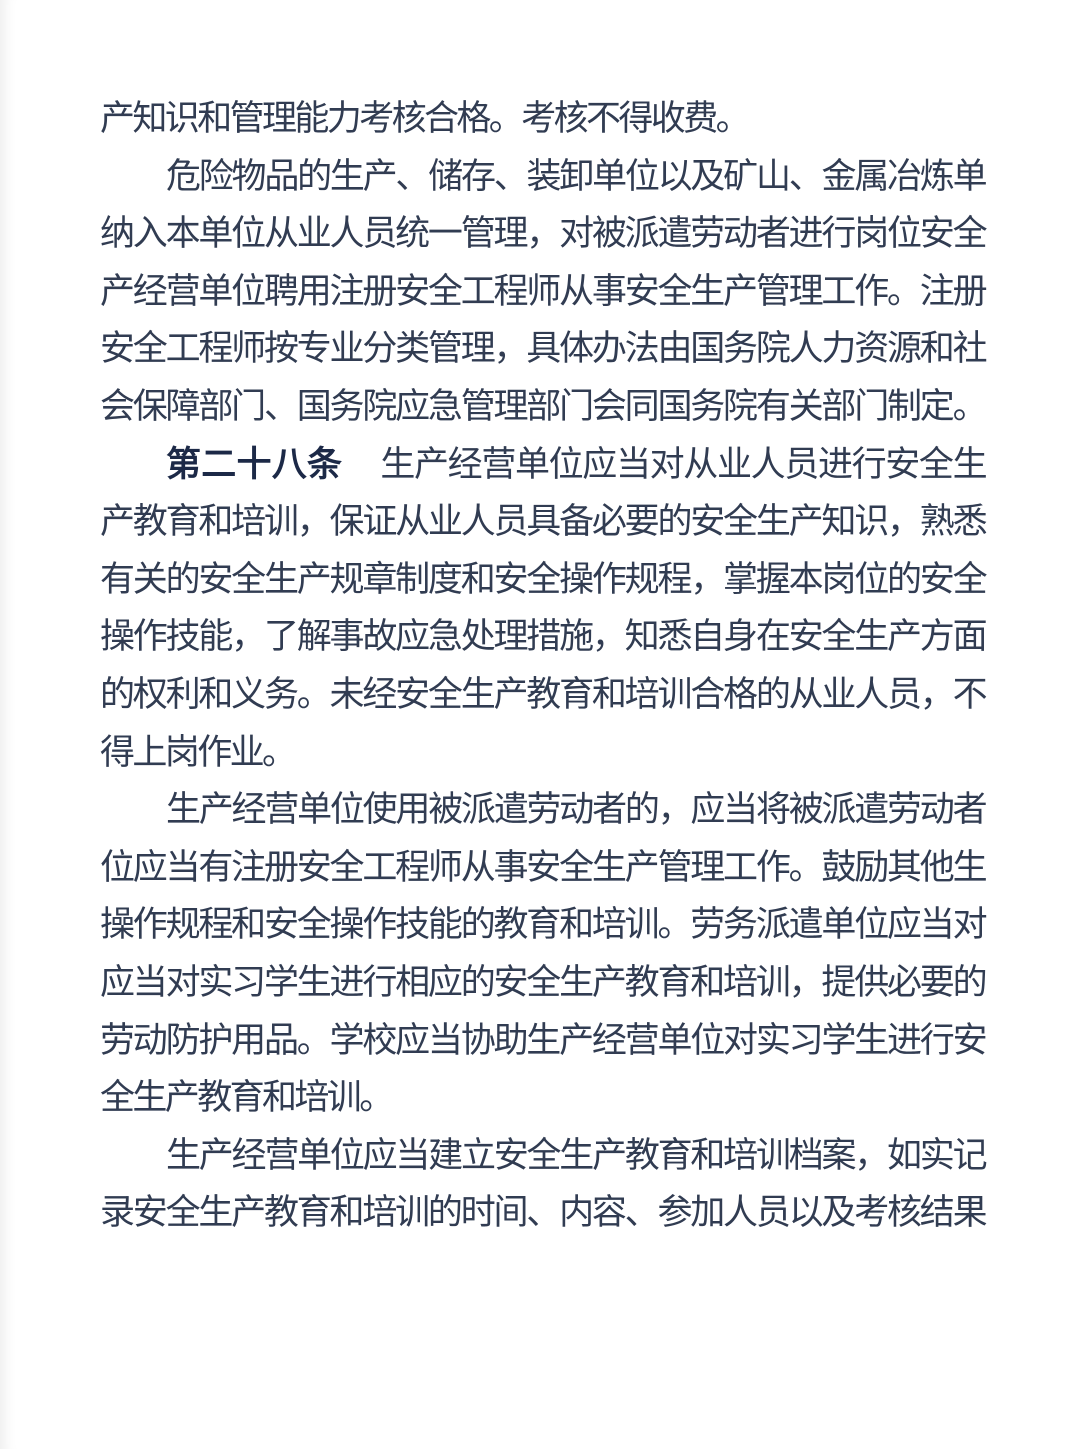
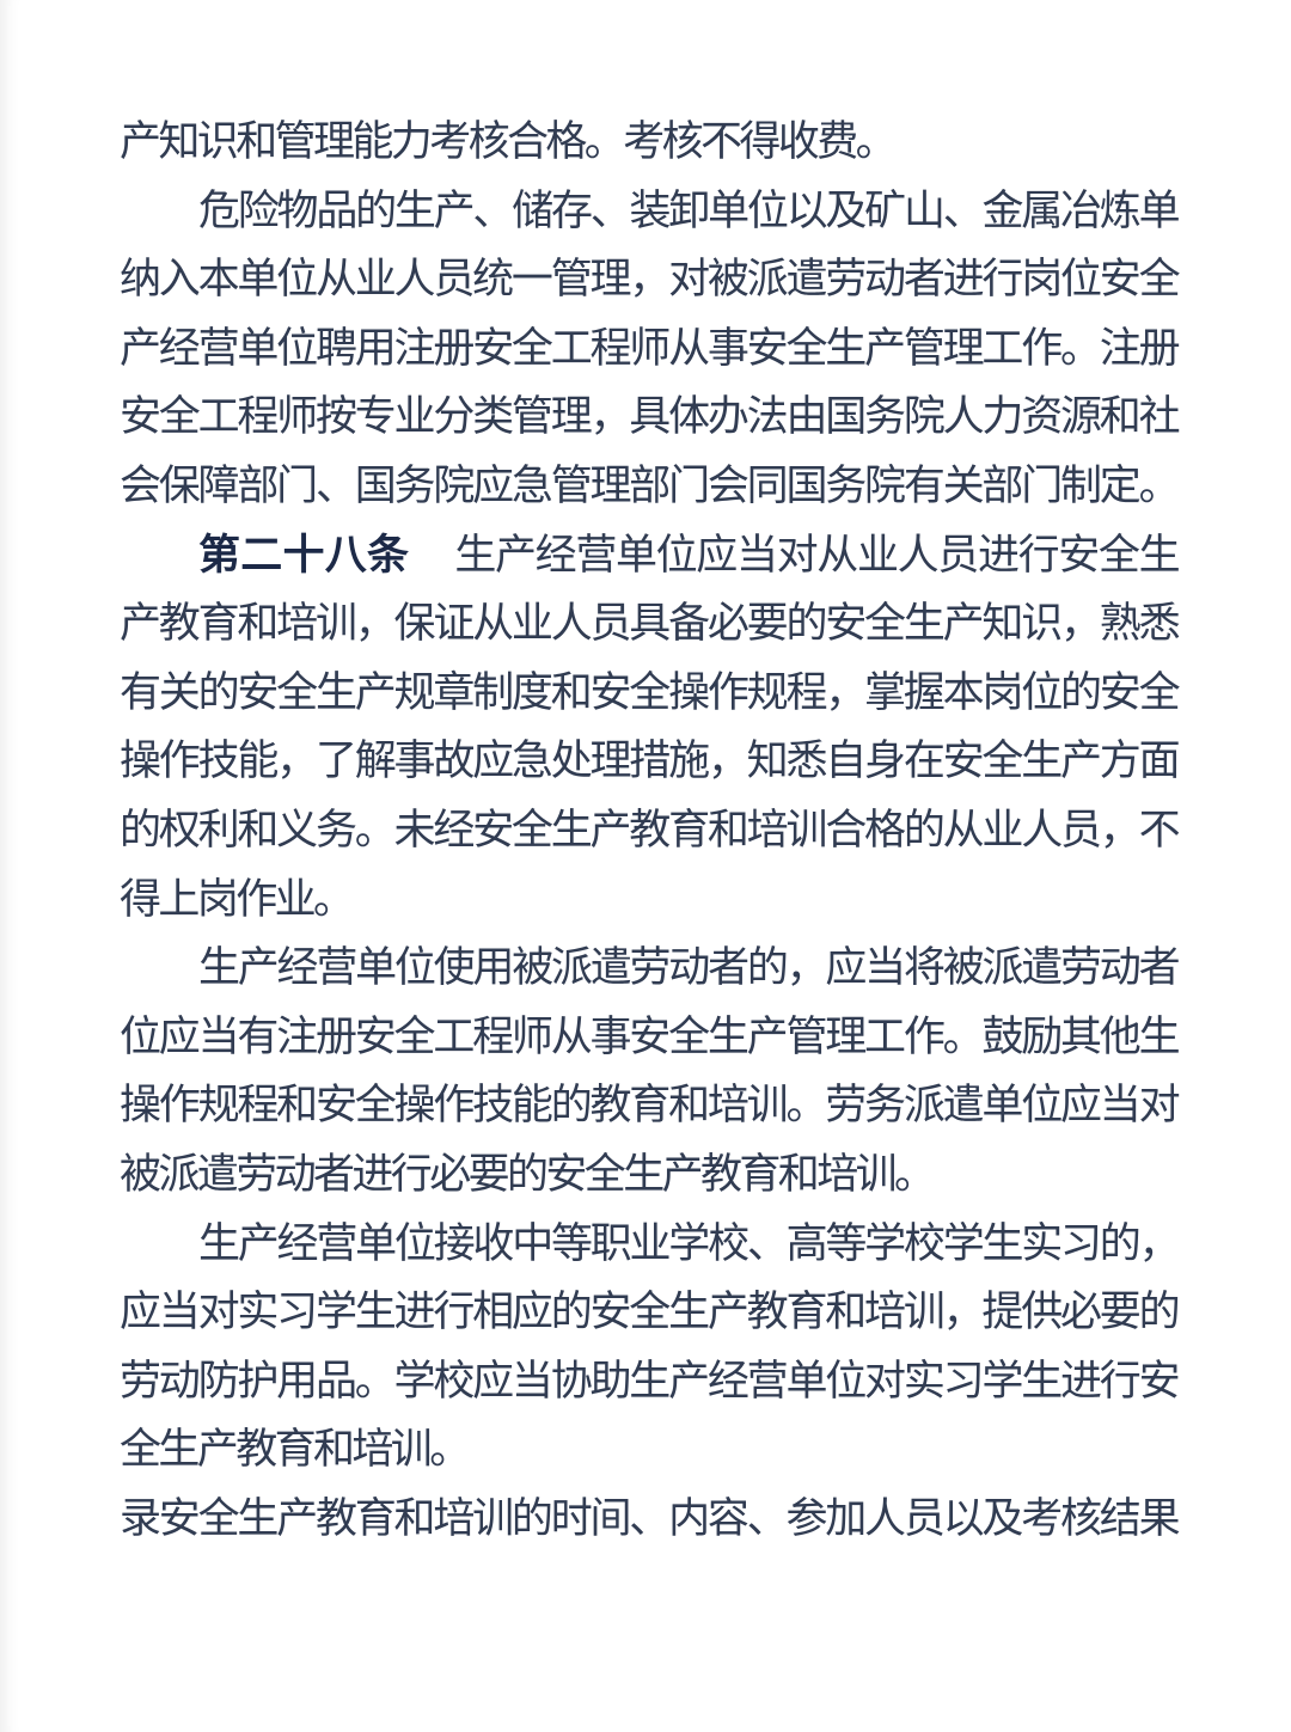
  产知识和管理能力考核合格。考核不得收费。
  危险物品的生产、储存、装卸单位以及矿山、金属冶炼单
  纳入本单位从业人员统一管理，对被派遣劳动者进行岗位安全
  产经营单位聘用注册安全工程师从事安全生产管理工作。注册
  安全工程师按专业分类管理，具体办法由国务院人力资源和社
  会保障部门、国务院应急管理部门会同国务院有关部门制定。
  第二十八条 生产经营单位应当对从业人员进行安全生
  产教育和培训，保证从业人员具备必要的安全生产知识，熟悉
  有关的安全生产规章制度和安全操作规程，掌握本岗位的安全
  操作技能，了解事故应急处理措施，知悉自身在安全生产方面
  的权利和义务。未经安全生产教育和培训合格的从业人员，不
  得上岗作业。
  生产经营单位使用被派遣劳动者的，应当将被派遣劳动者
  位应当有注册安全工程师从事安全生产管理工作。鼓励其他生
  操作规程和安全操作技能的教育和培训。劳务派遣单位应当对
+ 被派遣劳动者进行必要的安全生产教育和培训。
+ 生产经营单位接收中等职业学校、高等学校学生实习的，
  应当对实习学生进行相应的安全生产教育和培训，提供必要的
  劳动防护用品。学校应当协助生产经营单位对实习学生进行安
  全生产教育和培训。
- 生产经营单位应当建立安全生产教育和培训档案，如实记
  录安全生产教育和培训的时间、内容、参加人员以及考核结果
